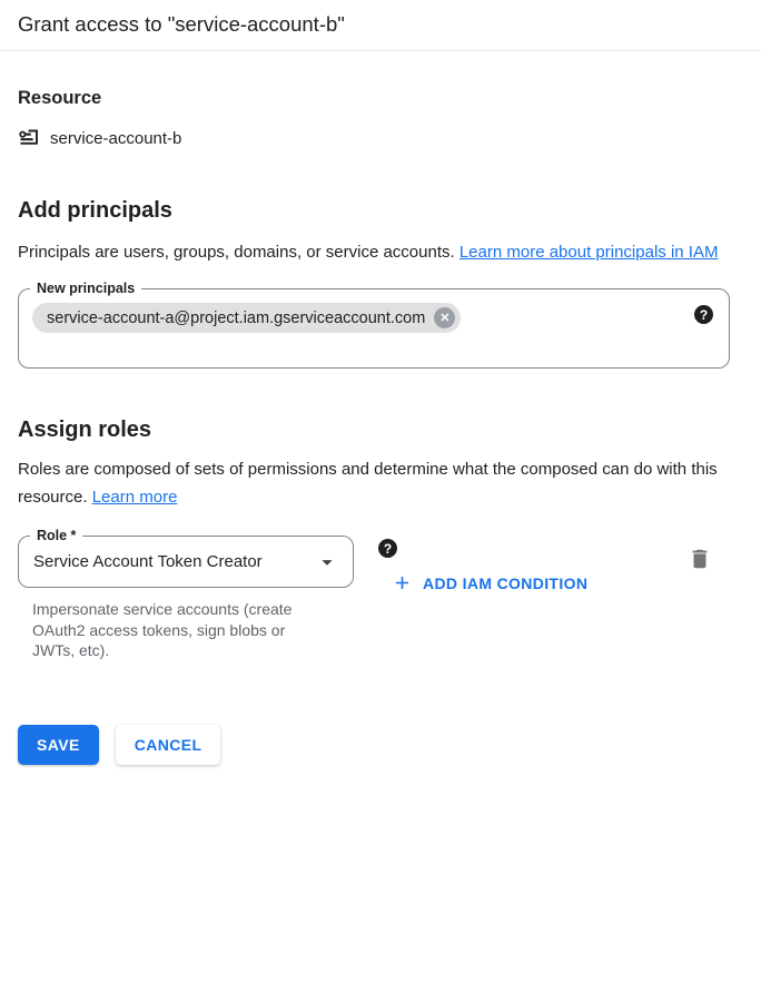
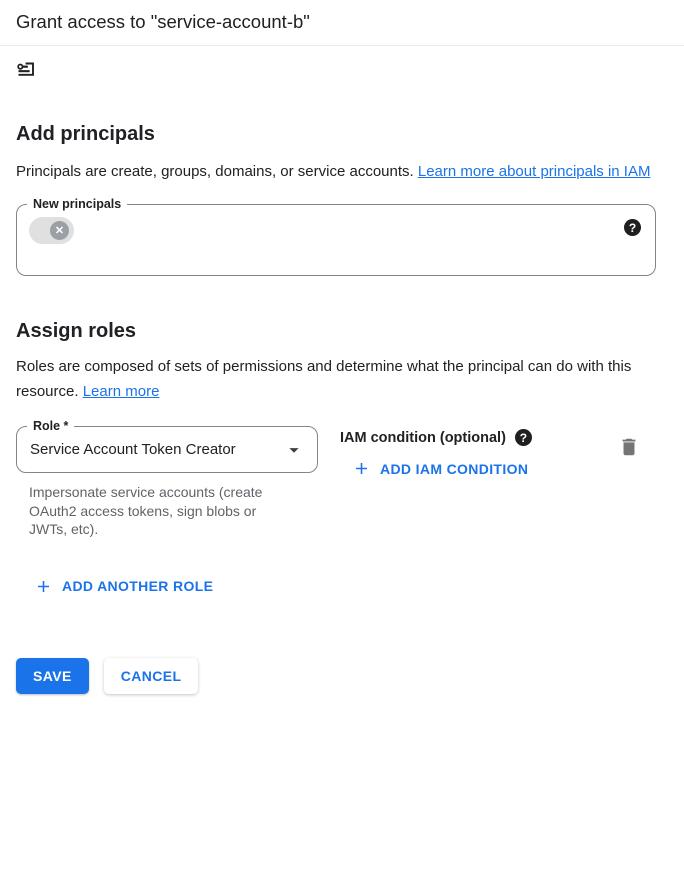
  Grant access to "service-account-b"
- Resource
- service-account-b
  Add principals
- Principals are users, groups, domains, or service accounts. Learn more about principals in IAM
+ Principals are create, groups, domains, or service accounts. Learn more about principals in IAM
  New principals
- service-account-a@project.iam.gserviceaccount.com
  ✕
  ?
  Assign roles
- Roles are composed of sets of permissions and determine what the composed can do with this resource. Learn more
+ Roles are composed of sets of permissions and determine what the principal can do with this resource. Learn more
  Role *
  Service Account Token Creator
  Impersonate service accounts (create OAuth2 access tokens, sign blobs or JWTs, etc).
+ IAM condition (optional)
  ?
  ADD IAM CONDITION
+ ADD ANOTHER ROLE
  SAVE
  CANCEL
